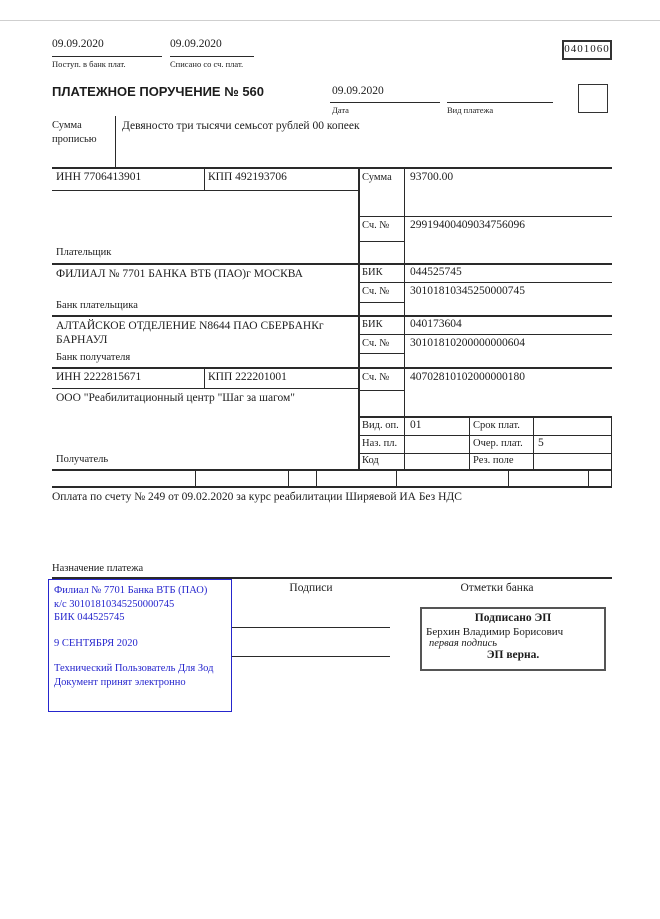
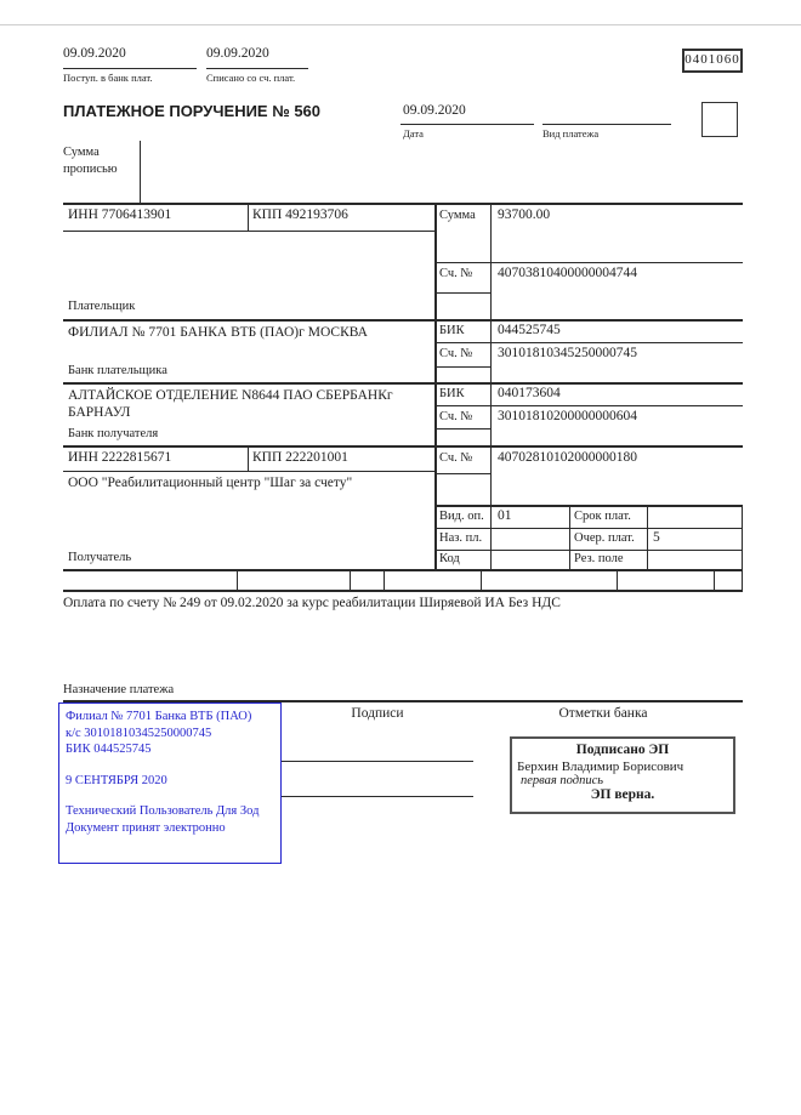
  09.09.2020
  Поступ. в банк плат.
  09.09.2020
  Списано со сч. плат.
  0401060
  ПЛАТЕЖНОЕ ПОРУЧЕНИЕ № 560
  09.09.2020
  Дата
  Вид платежа
  Сумма
  прописью
- Девяносто три тысячи семьсот рублей 00 копеек
  ИНН 7706413901
  КПП 492193706
  Сумма
  93700.00
  Сч. №
- 29919400409034756096
+ 40703810400000004744
  Плательщик
  ФИЛИАЛ № 7701 БАНКА ВТБ (ПАО)г МОСКВА
  БИК
  044525745
  Сч. №
  30101810345250000745
  Банк плательщика
  АЛТАЙСКОЕ ОТДЕЛЕНИЕ N8644 ПАО СБЕРБАНКг БАРНАУЛ
  БИК
  040173604
  Сч. №
  30101810200000000604
  Банк получателя
  ИНН 2222815671
  КПП 222201001
  Сч. №
  40702810102000000180
- ООО "Реабилитационный центр "Шаг за шагом"
+ ООО "Реабилитационный центр "Шаг за счету"
  Получатель
  Вид. оп.
  01
  Срок плат.
  Наз. пл.
  Очер. плат.
  5
  Код
  Рез. поле
  Оплата по счету № 249 от 09.02.2020 за курс реабилитации Ширяевой ИА Без НДС
  Назначение платежа
  Подписи
  Отметки банка
  Филиал № 7701 Банка ВТБ (ПАО)
  к/с 30101810345250000745
  БИК 044525745
  9 СЕНТЯБРЯ 2020
  Технический Пользователь Для Зод
  Документ принят электронно
  Подписано ЭП
  Берхин Владимир Борисович
  первая подпись
  ЭП верна.
